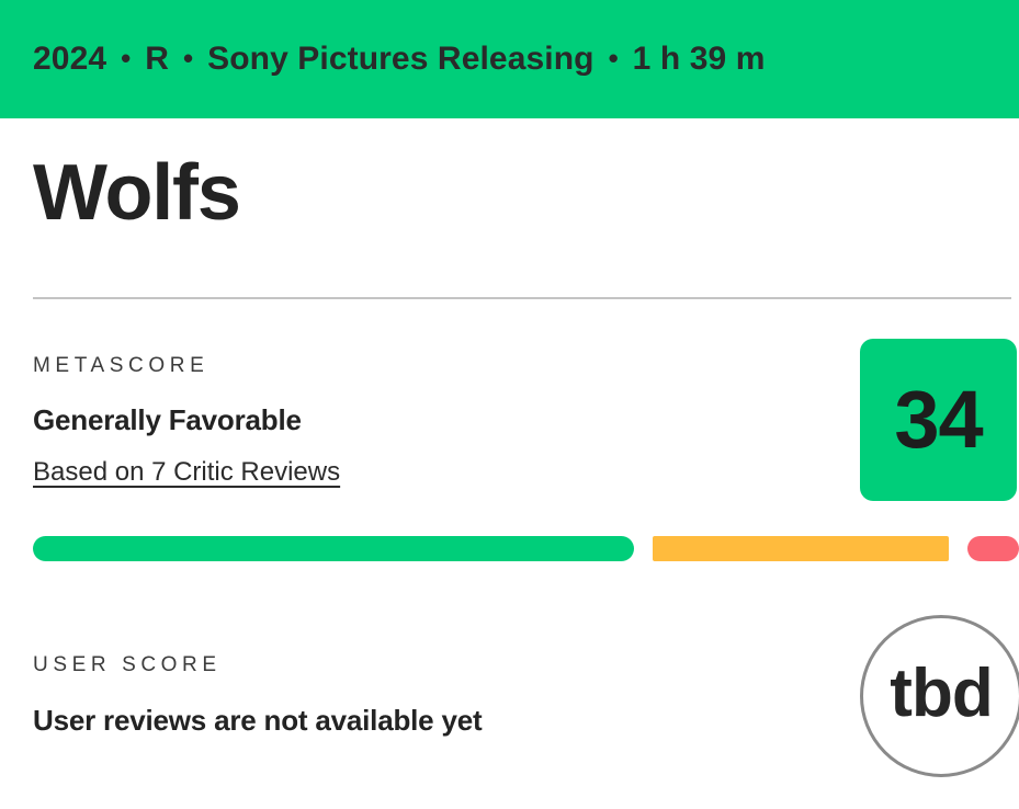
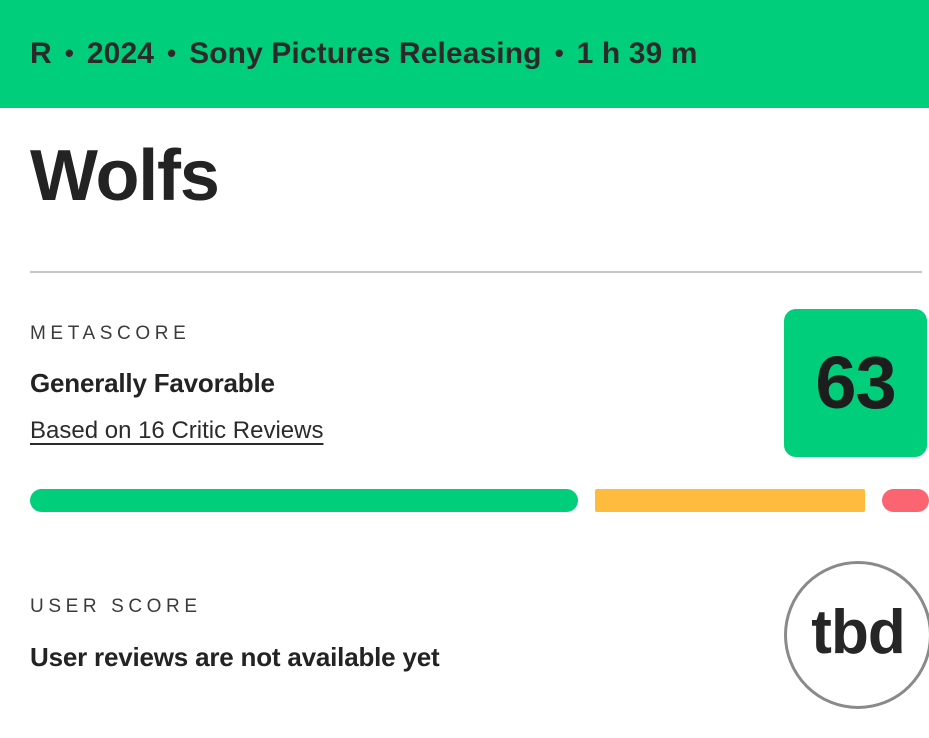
- 2024
+ R
  •
- R
+ 2024
  •
  Sony Pictures Releasing
  •
  1 h 39 m
  Wolfs
  METASCORE
  Generally Favorable
- Based on 7 Critic Reviews
+ Based on 16 Critic Reviews
- 34
+ 63
  USER SCORE
  User reviews are not available yet
  tbd
